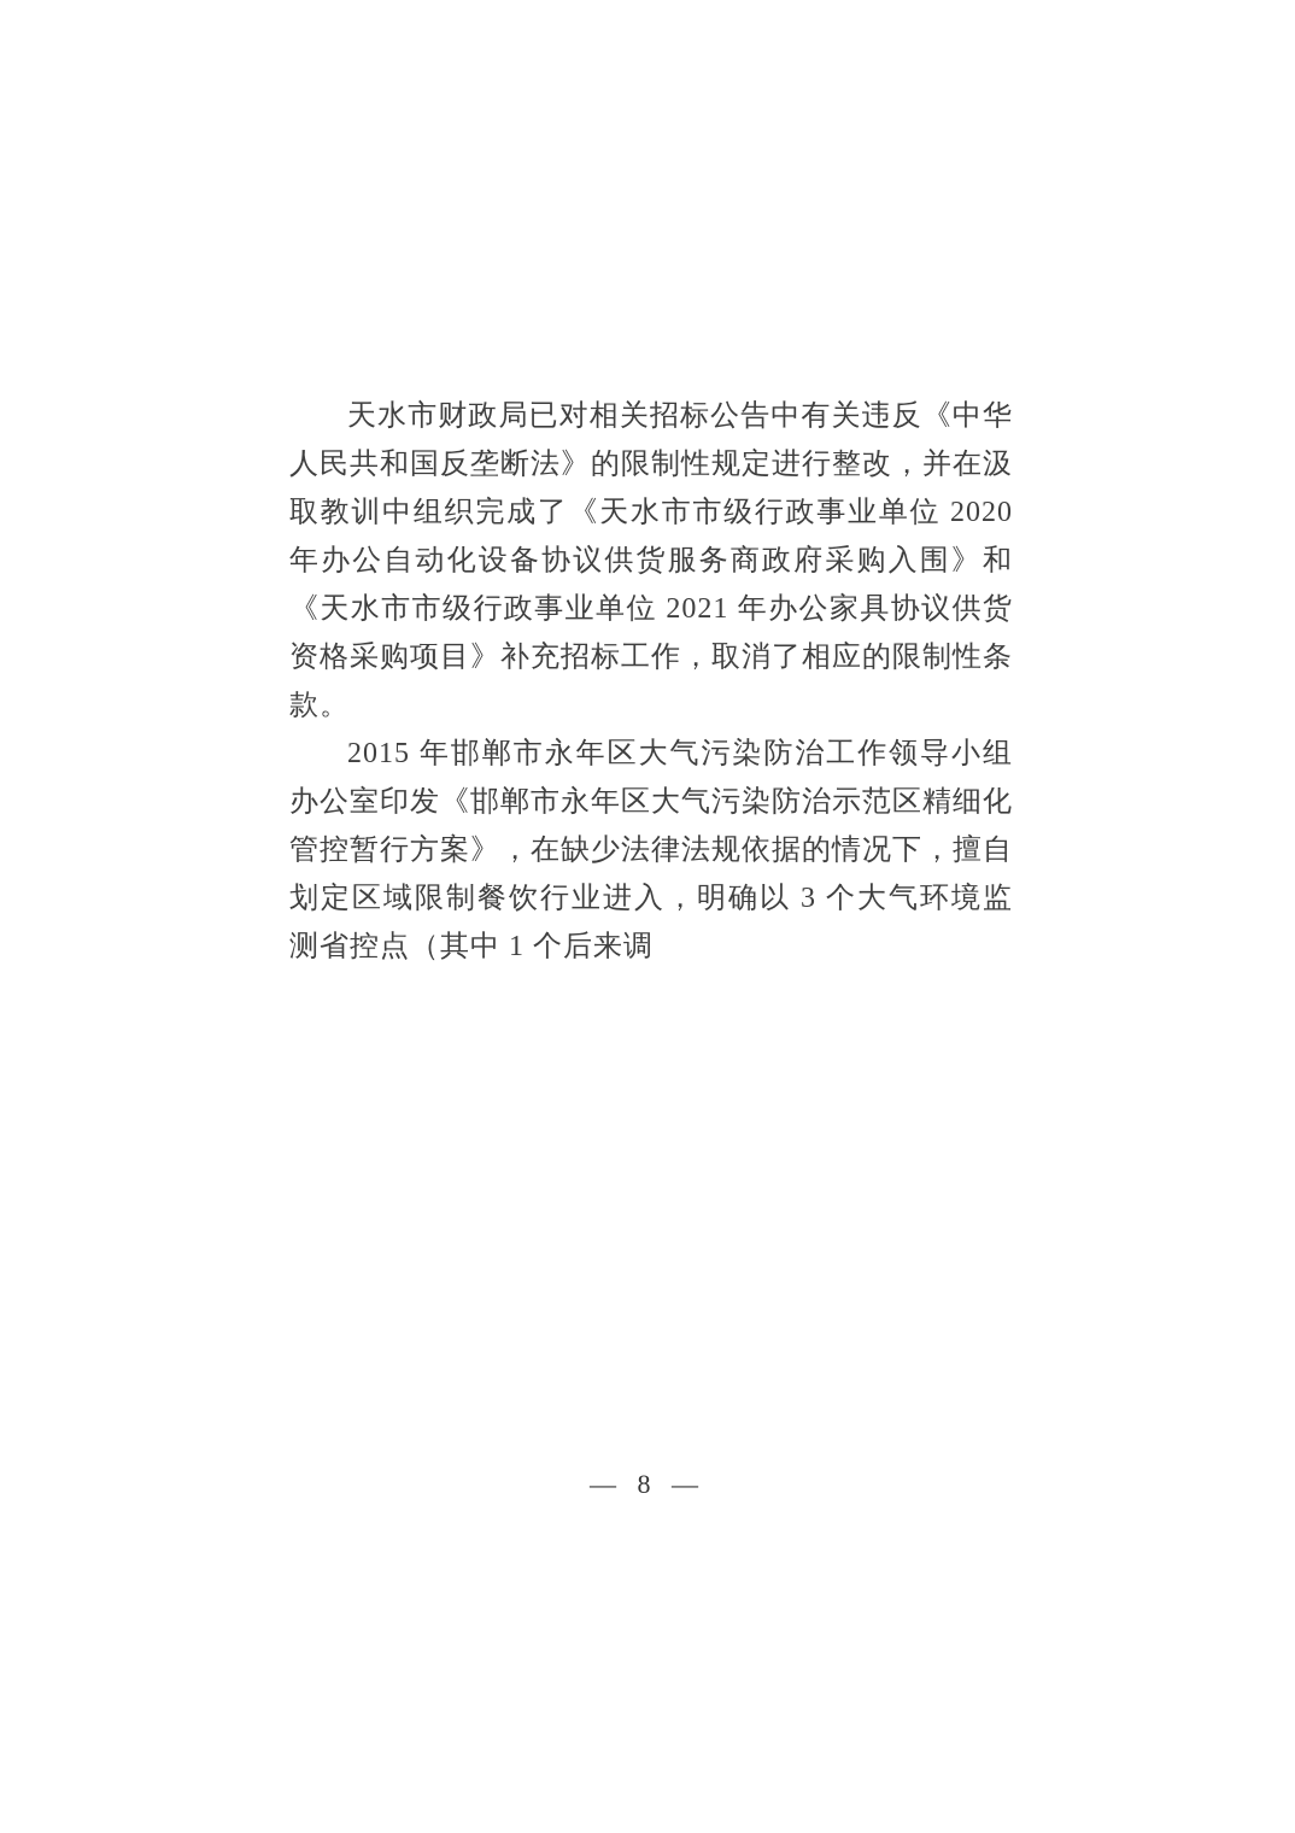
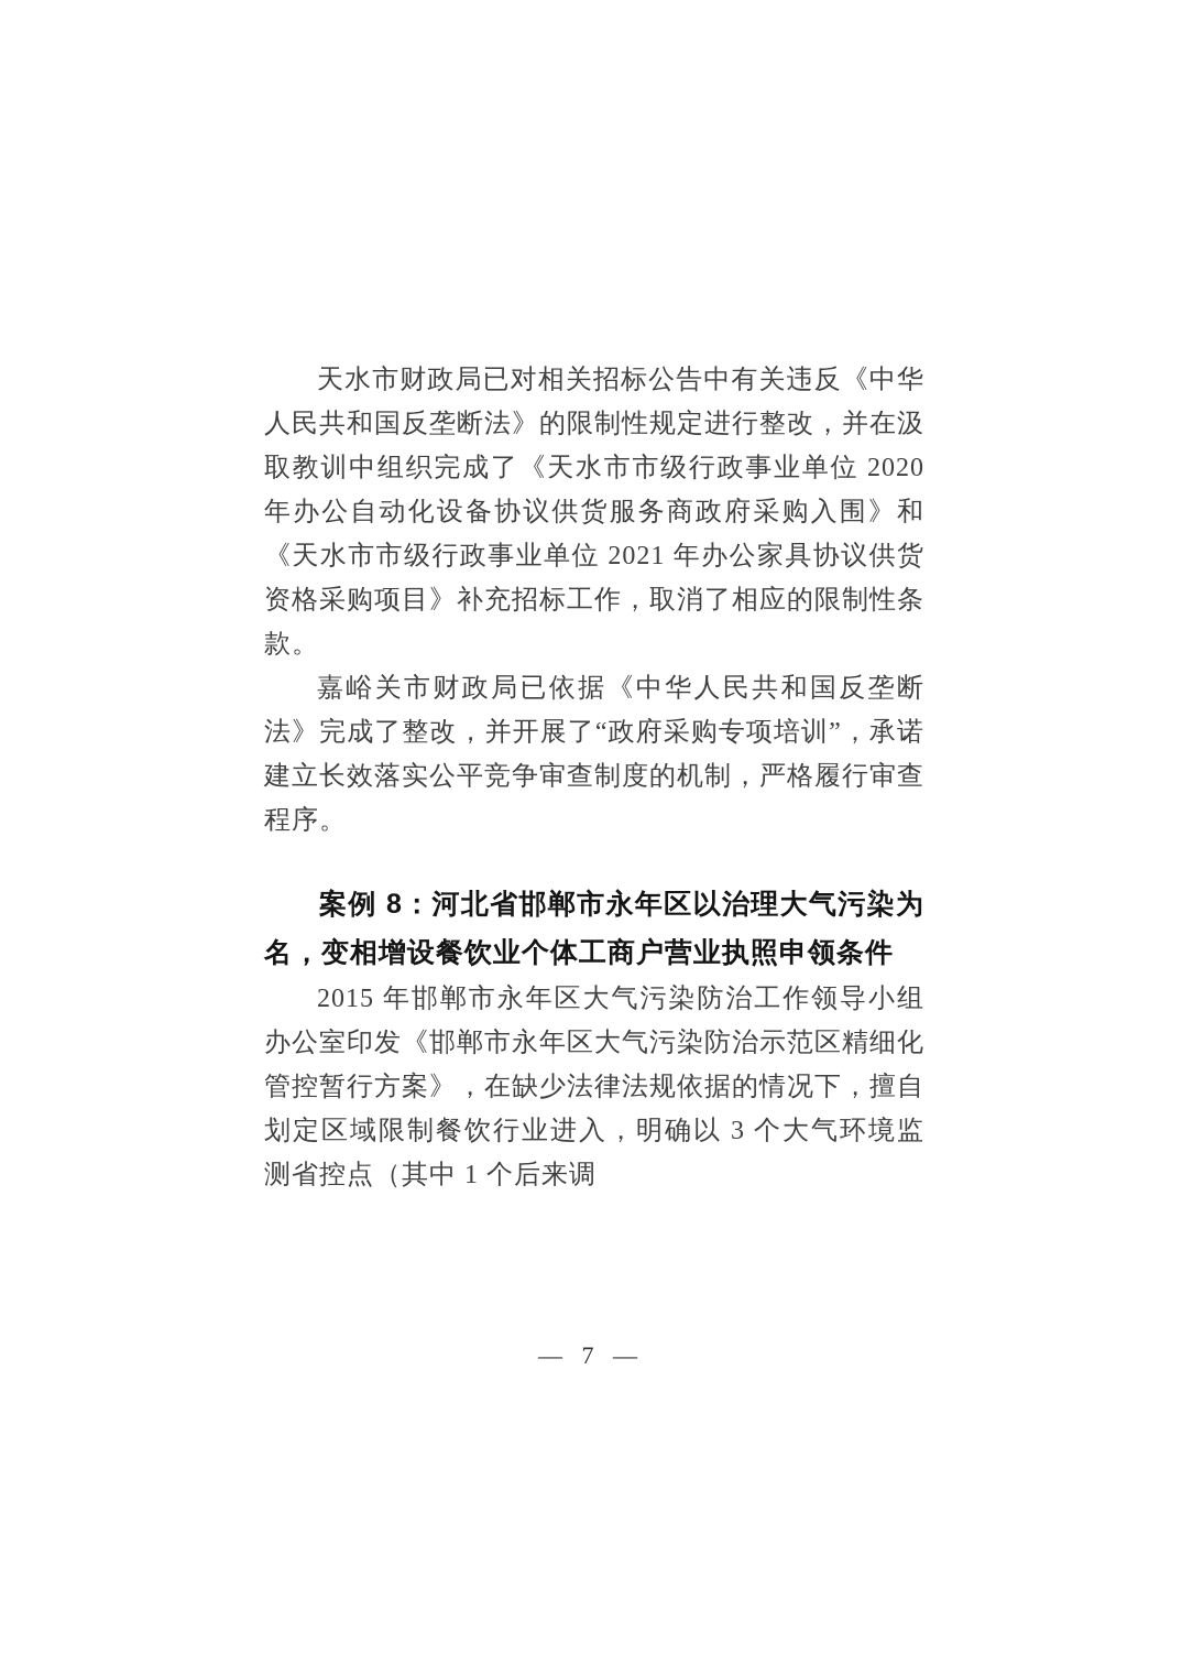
  天水市财政局已对相关招标公告中有关违反《中华人民共和国反垄断法》的限制性规定进行整改，并在汲取教训中组织完成了《天水市市级行政事业单位 2020 年办公自动化设备协议供货服务商政府采购入围》和《天水市市级行政事业单位 2021 年办公家具协议供货资格采购项目》补充招标工作，取消了相应的限制性条款。
+ 嘉峪关市财政局已依据《中华人民共和国反垄断法》完成了整改，并开展了“政府采购专项培训”，承诺建立长效落实公平竞争审查制度的机制，严格履行审查程序。
+ 案例 8：河北省邯郸市永年区以治理大气污染为名，变相增设餐饮业个体工商户营业执照申领条件
  2015 年邯郸市永年区大气污染防治工作领导小组办公室印发《邯郸市永年区大气污染防治示范区精细化管控暂行方案》，在缺少法律法规依据的情况下，擅自划定区域限制餐饮行业进入，明确以 3 个大气环境监测省控点（其中 1 个后来调
- — 8 —
+ — 7 —
